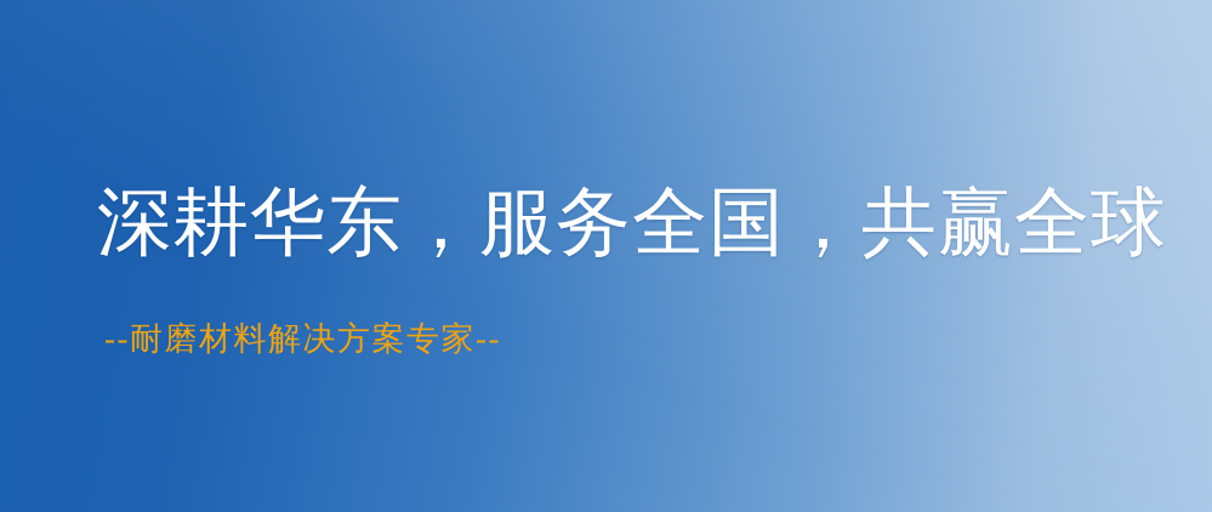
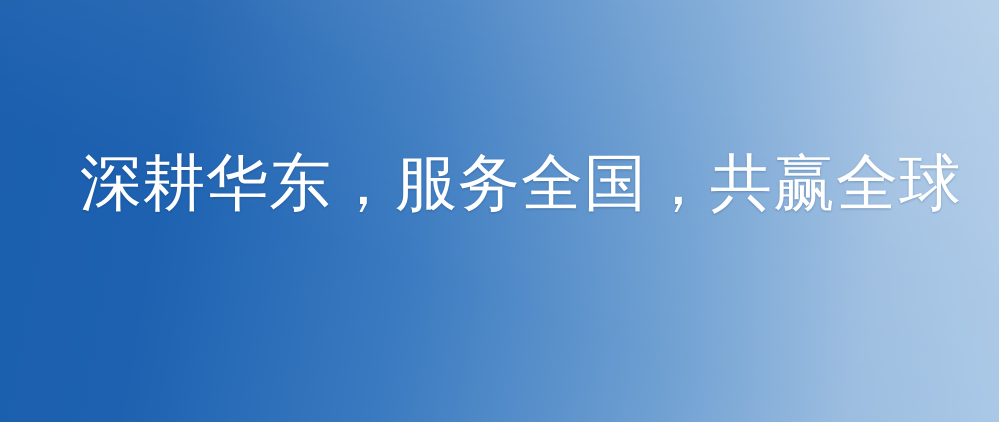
  深耕华东，服务全国，共赢全球
- --耐磨材料解决方案专家--
